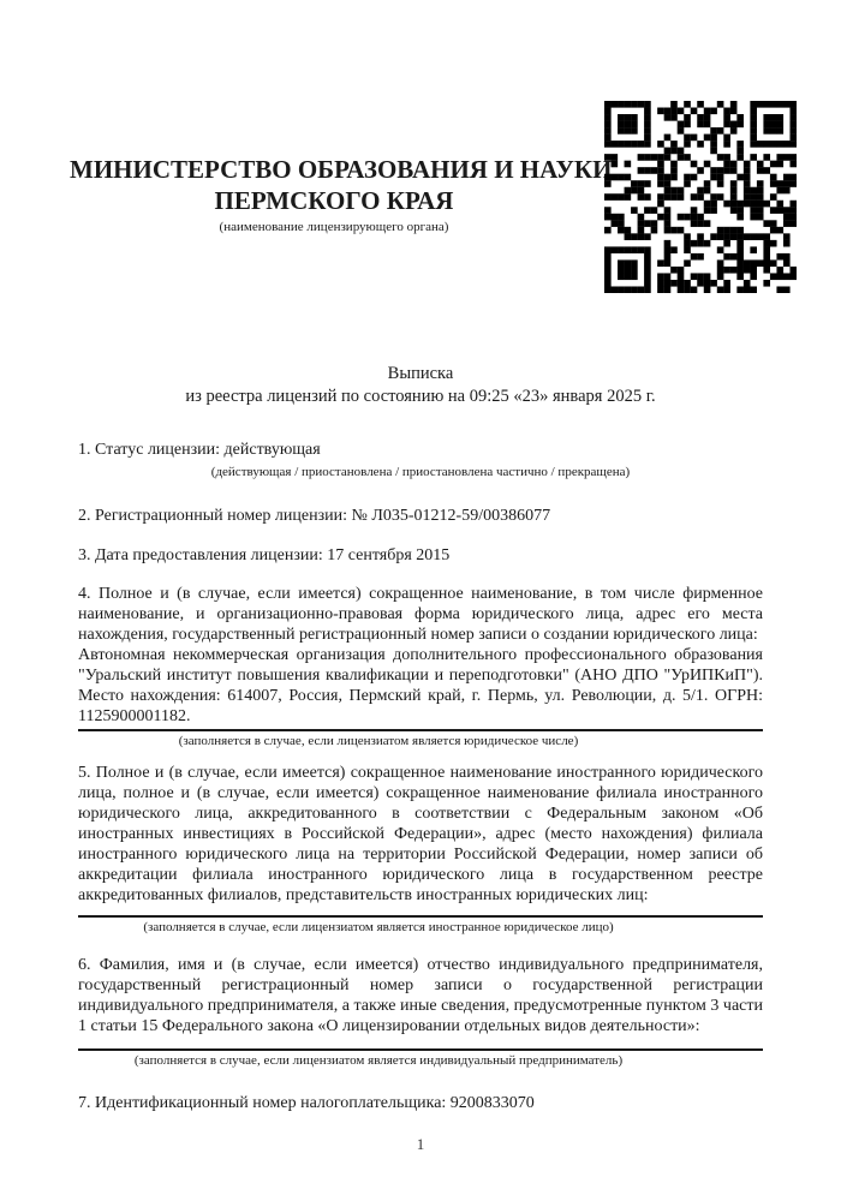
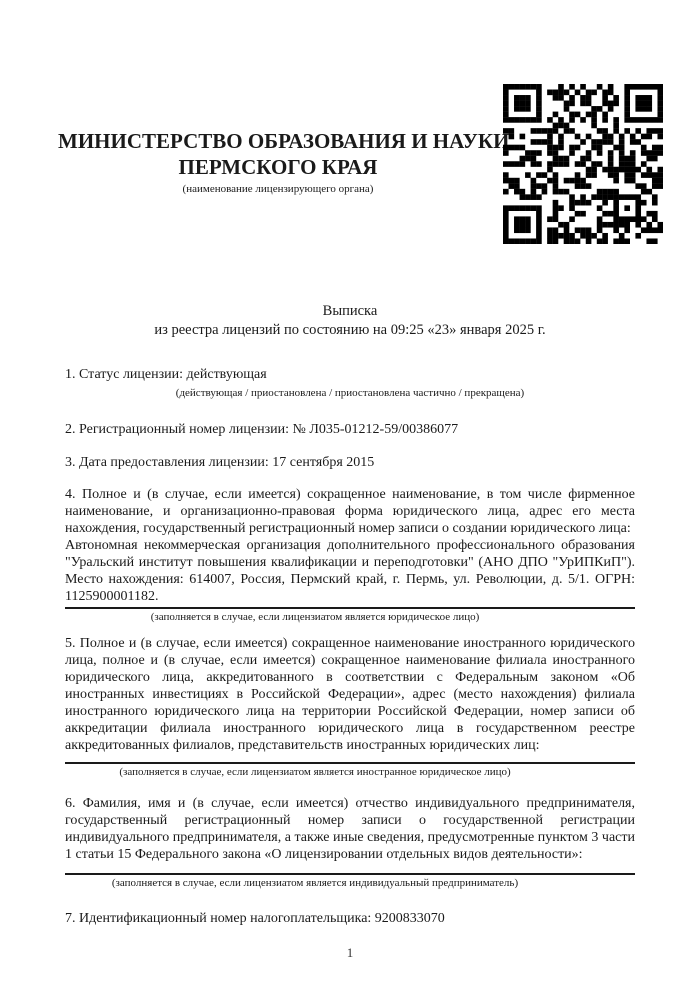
  МИНИСТЕРСТВО ОБРАЗОВАНИЯ И НАУКИ
  ПЕРМСКОГО КРАЯ
  (наименование лицензирующего органа)
  Выписка
  из реестра лицензий по состоянию на 09:25 «23» января 2025 г.
  1. Статус лицензии: действующая
  (действующая / приостановлена / приостановлена частично / прекращена)
  2. Регистрационный номер лицензии: № Л035-01212-59/00386077
  3. Дата предоставления лицензии: 17 сентября 2015
  4. Полное и (в случае, если имеется) сокращенное наименование, в том числе фирменное наименование, и организационно-правовая форма юридического лица, адрес его места нахождения, государственный регистрационный номер записи о создании юридического лица:
  Автономная некоммерческая организация дополнительного профессионального образования "Уральский институт повышения квалификации и переподготовки" (АНО ДПО "УрИПКиП"). Место нахождения: 614007, Россия, Пермский край, г. Пермь, ул. Революции, д. 5/1. ОГРН: 1125900001182.
- (заполняется в случае, если лицензиатом является юридическое числе)
+ (заполняется в случае, если лицензиатом является юридическое лицо)
  5. Полное и (в случае, если имеется) сокращенное наименование иностранного юридического лица, полное и (в случае, если имеется) сокращенное наименование филиала иностранного юридического лица, аккредитованного в соответствии с Федеральным законом «Об иностранных инвестициях в Российской Федерации», адрес (место нахождения) филиала иностранного юридического лица на территории Российской Федерации, номер записи об аккредитации филиала иностранного юридического лица в государственном реестре аккредитованных филиалов, представительств иностранных юридических лиц:
  (заполняется в случае, если лицензиатом является иностранное юридическое лицо)
  6. Фамилия, имя и (в случае, если имеется) отчество индивидуального предпринимателя, государственный регистрационный номер записи о государственной регистрации индивидуального предпринимателя, а также иные сведения, предусмотренные пунктом 3 части 1 статьи 15 Федерального закона «О лицензировании отдельных видов деятельности»:
  (заполняется в случае, если лицензиатом является индивидуальный предприниматель)
  7. Идентификационный номер налогоплательщика: 9200833070
  1
